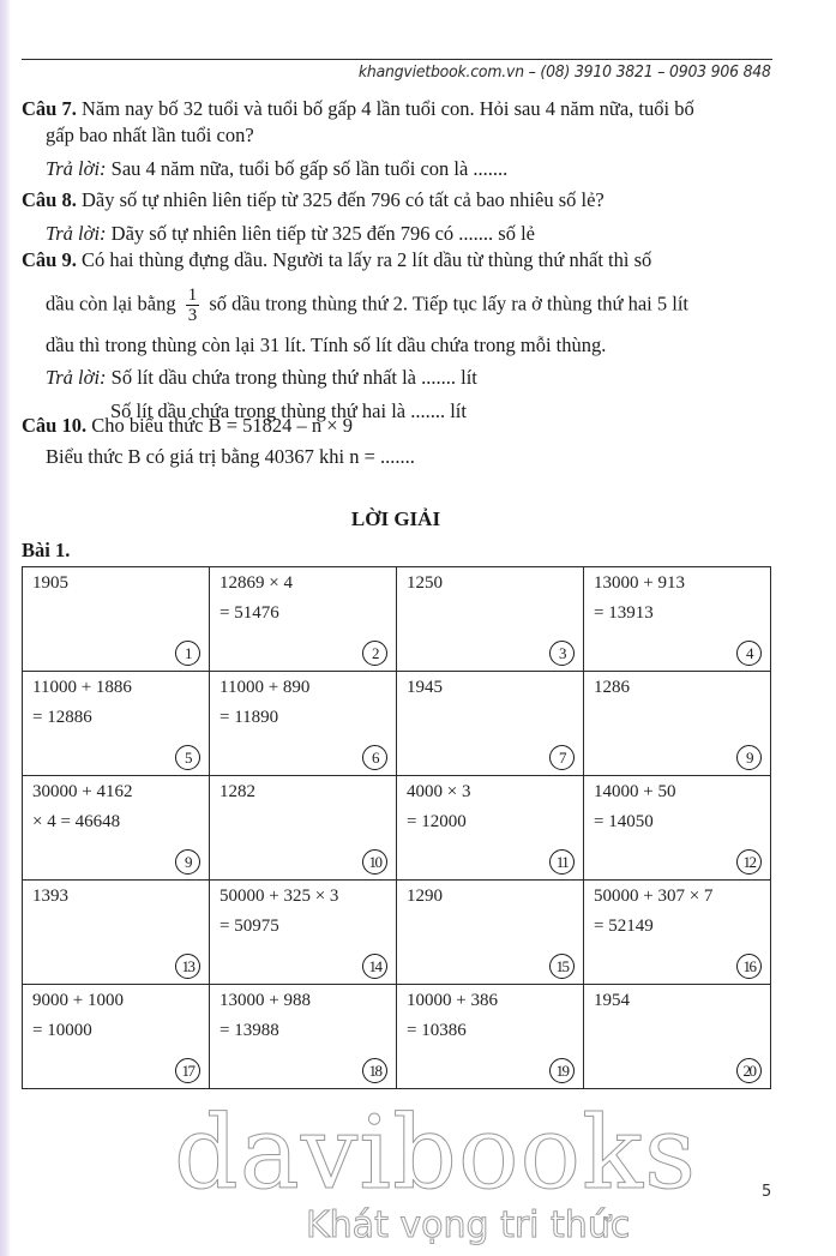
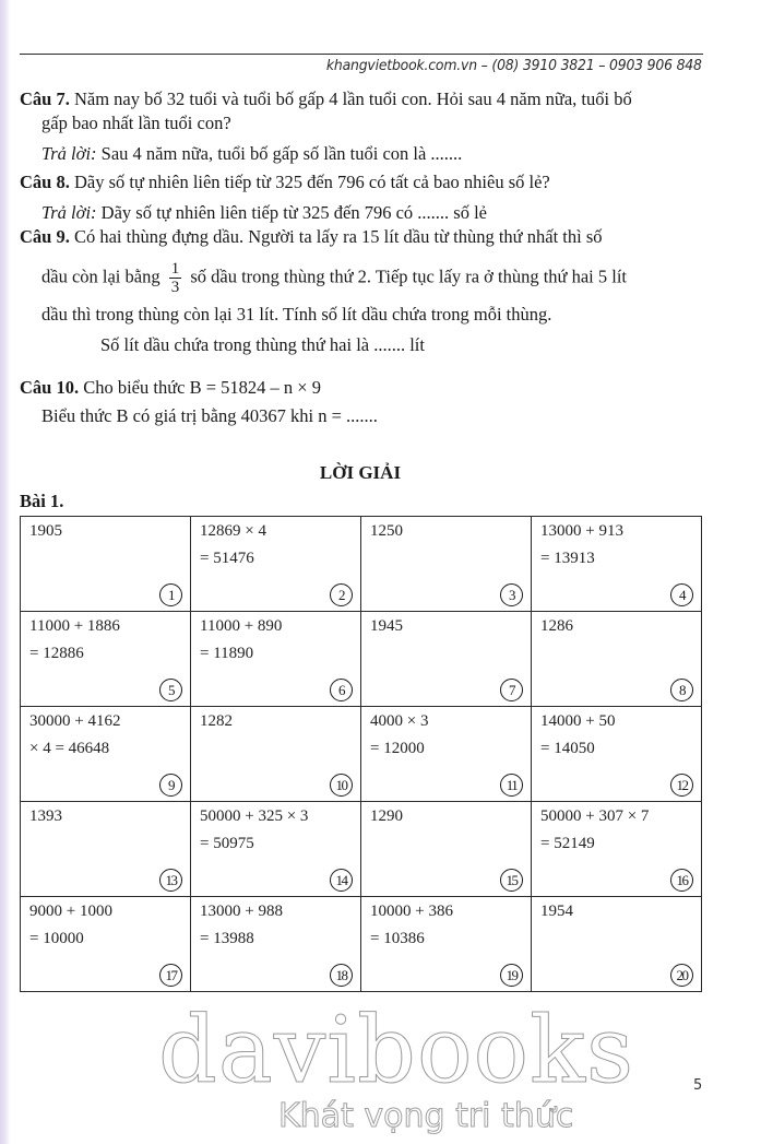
  khangvietbook.com.vn – (08) 3910 3821 – 0903 906 848
  Câu 7. Năm nay bố 32 tuổi và tuổi bố gấp 4 lần tuổi con. Hỏi sau 4 năm nữa, tuổi bố
  gấp bao nhất lần tuổi con?
  Trả lời: Sau 4 năm nữa, tuổi bố gấp số lần tuổi con là .......
  Câu 8. Dãy số tự nhiên liên tiếp từ 325 đến 796 có tất cả bao nhiêu số lẻ?
  Trả lời: Dãy số tự nhiên liên tiếp từ 325 đến 796 có ....... số lẻ
- Câu 9. Có hai thùng đựng dầu. Người ta lấy ra 2 lít dầu từ thùng thứ nhất thì số
+ Câu 9. Có hai thùng đựng dầu. Người ta lấy ra 15 lít dầu từ thùng thứ nhất thì số
  dầu còn lại bằng
  1
  3
  số dầu trong thùng thứ 2. Tiếp tục lấy ra ở thùng thứ hai 5 lít
  dầu thì trong thùng còn lại 31 lít. Tính số lít dầu chứa trong mỗi thùng.
- Trả lời: Số lít dầu chứa trong thùng thứ nhất là ....... lít
  Số lít dầu chứa trong thùng thứ hai là ....... lít
  Câu 10. Cho biểu thức B = 51824 – n × 9
  Biểu thức B có giá trị bằng 40367 khi n = .......
  LỜI GIẢI
  Bài 1.
  19051	12869 × 4= 514762	12503	13000 + 913= 139134
- 11000 + 1886= 128865	11000 + 890= 118906	19457	12869
+ 11000 + 1886= 128865	11000 + 890= 118906	19457	12868
  30000 + 4162× 4 = 466489	128210	4000 × 3= 1200011	14000 + 50= 1405012
  139313	50000 + 325 × 3= 5097514	129015	50000 + 307 × 7= 5214916
  9000 + 1000= 1000017	13000 + 988= 1398818	10000 + 386= 1038619	195420
  davibooks
  Khát vọng tri thức
  5
